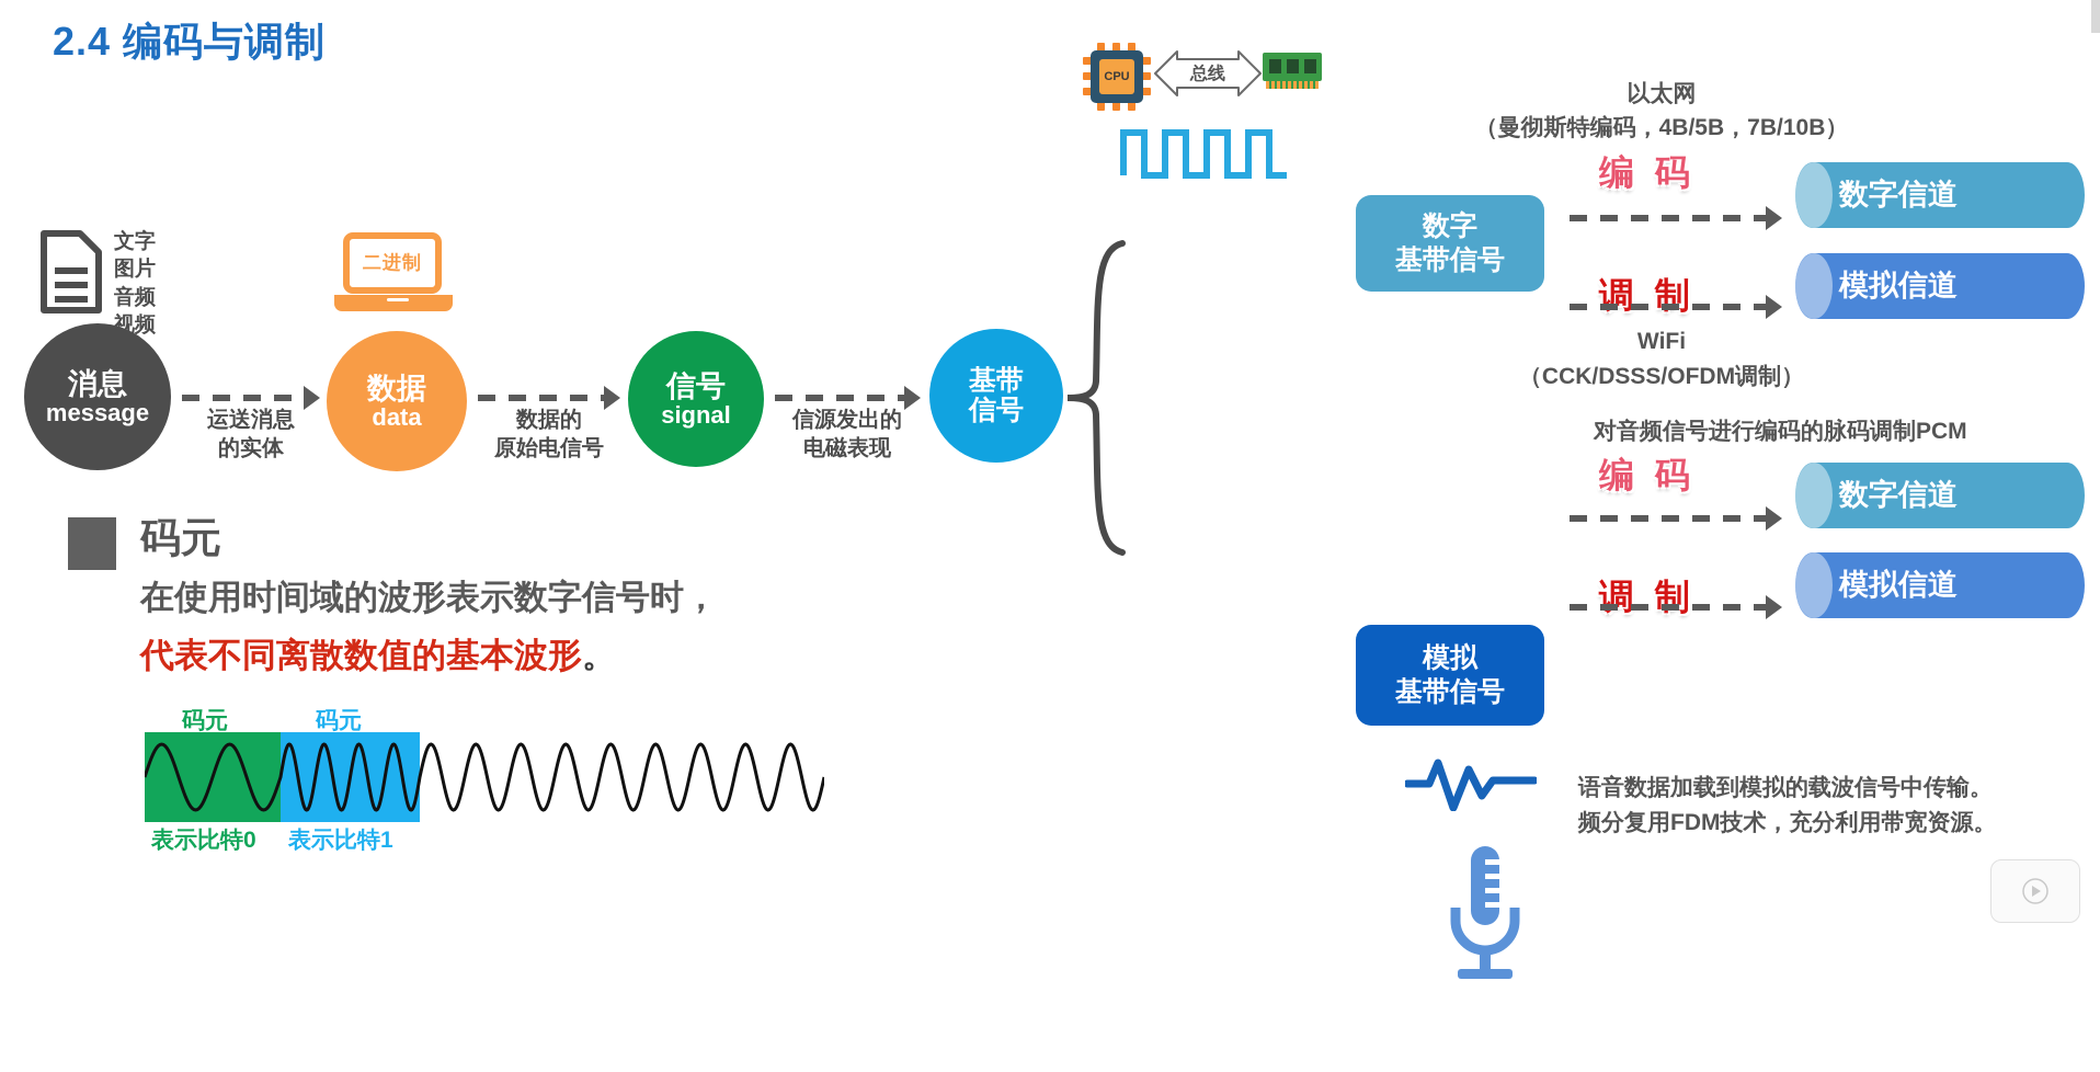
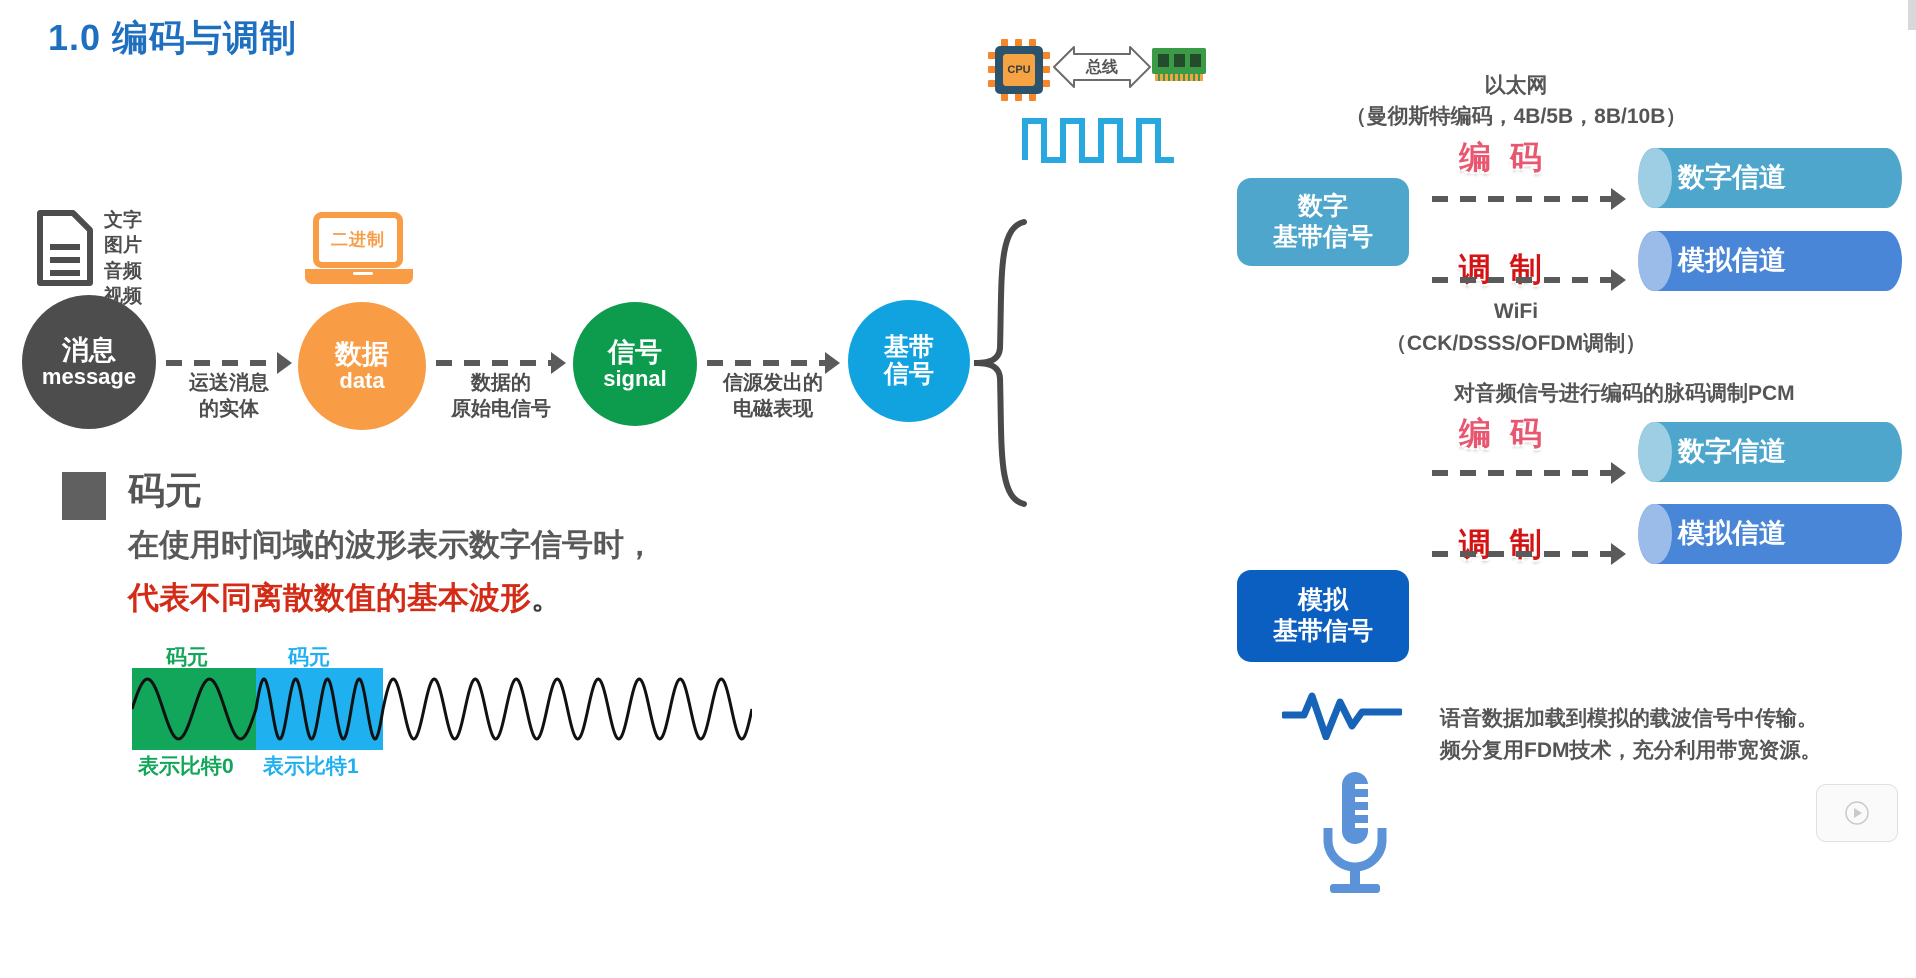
- 2.4 编码与调制
+ 1.0 编码与调制
  文字
  图片
  音频
  视频
  二进制
  消息
  message
  数据
  data
  信号
  signal
  基带
  信号
  运送消息
  的实体
  数据的
  原始电信号
  信源发出的
  电磁表现
  码元
  在使用时间域的波形表示数字信号时，
  代表不同离散数值的基本波形。
  码元
  码元
  表示比特0
  表示比特1
  CPU
  总线
  以太网
- （曼彻斯特编码，4B/5B，7B/10B）
+ （曼彻斯特编码，4B/5B，8B/10B）
  数字
  基带信号
  编 码
  调 制
  数字信道
  模拟信道
  WiFi
  （CCK/DSSS/OFDM调制）
  对音频信号进行编码的脉码调制PCM
  模拟
  基带信号
  编 码
  调 制
  数字信道
  模拟信道
  语音数据加载到模拟的载波信号中传输。
  频分复用FDM技术，充分利用带宽资源。
